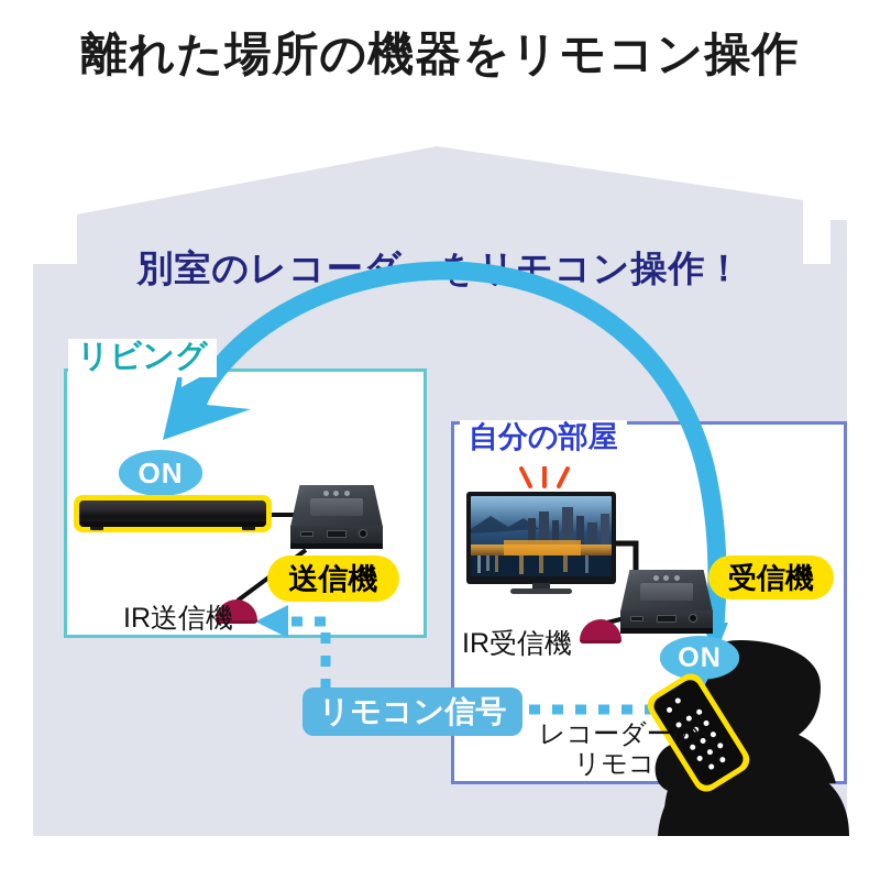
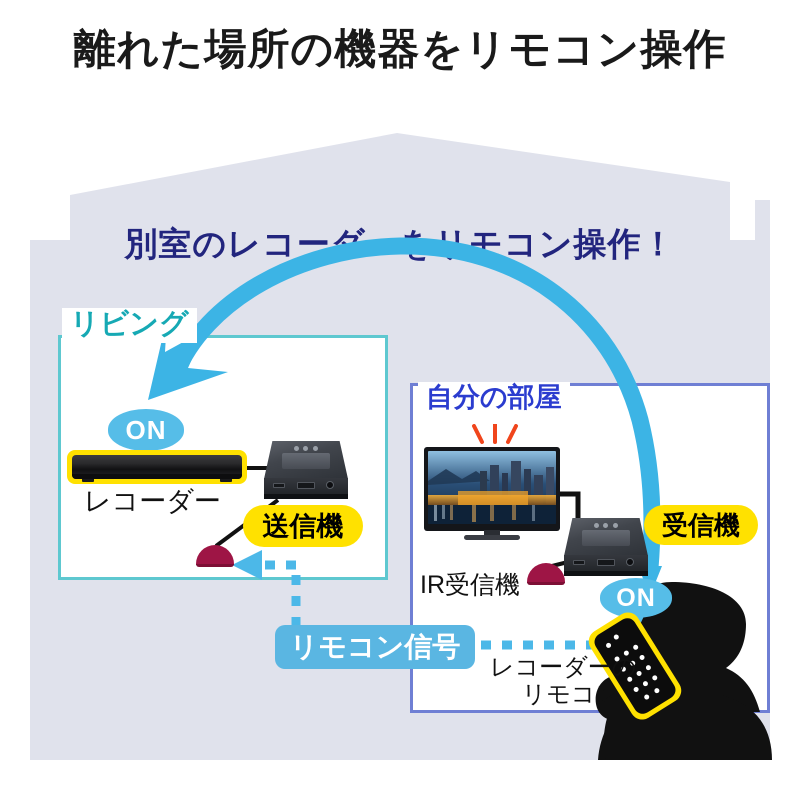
  離れた場所の機器をリモコン操作
  別室のレコーモコン操作！
  リビング
  自分の部屋
  ON
+ レコーダー
  送信機
- IR送信機
  受信機
  IR受信機
  ON
  レコーダーの
  リモコン
  リモコン信号
